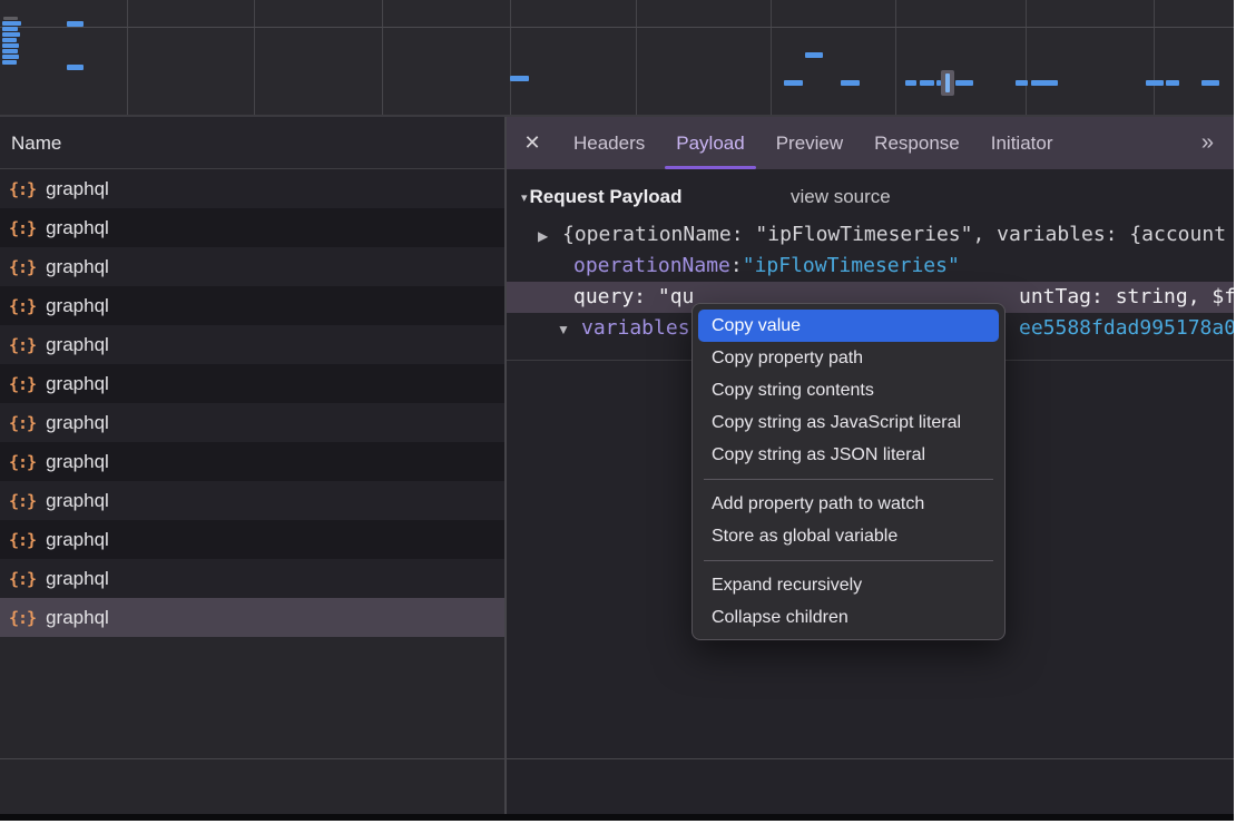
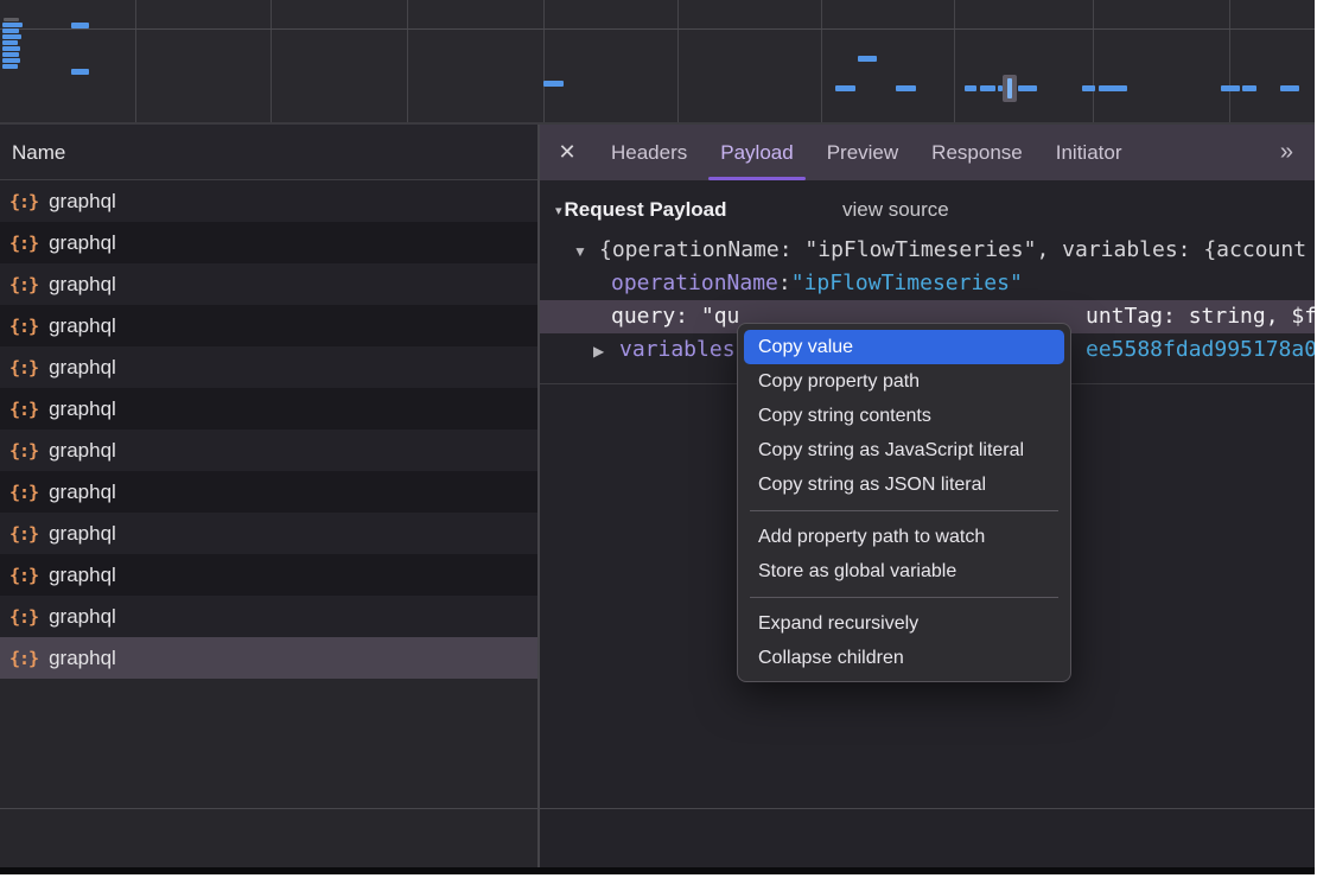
  Name
  {:}
  graphql
  {:}
  graphql
  {:}
  graphql
  {:}
  graphql
  {:}
  graphql
  {:}
  graphql
  {:}
  graphql
  {:}
  graphql
  {:}
  graphql
  {:}
  graphql
  {:}
  graphql
  {:}
  graphql
  ✕
  Headers
  Payload
  Preview
  Response
  Initiator
  »
  ▾
  Request Payload
  view source
- ▶ {operationName: "ipFlowTimeseries", variables: {account
+ ▼ {operationName: "ipFlowTimeseries", variables: {account
  operationName: "ipFlowTimeseries"
  query: "qu
  untTag: string, $f
- ▼ variables
+ ▶ variables
  ee5588fdad995178a0
  Copy value
  Copy property path
  Copy string contents
  Copy string as JavaScript literal
  Copy string as JSON literal
  Add property path to watch
  Store as global variable
  Expand recursively
  Collapse children
